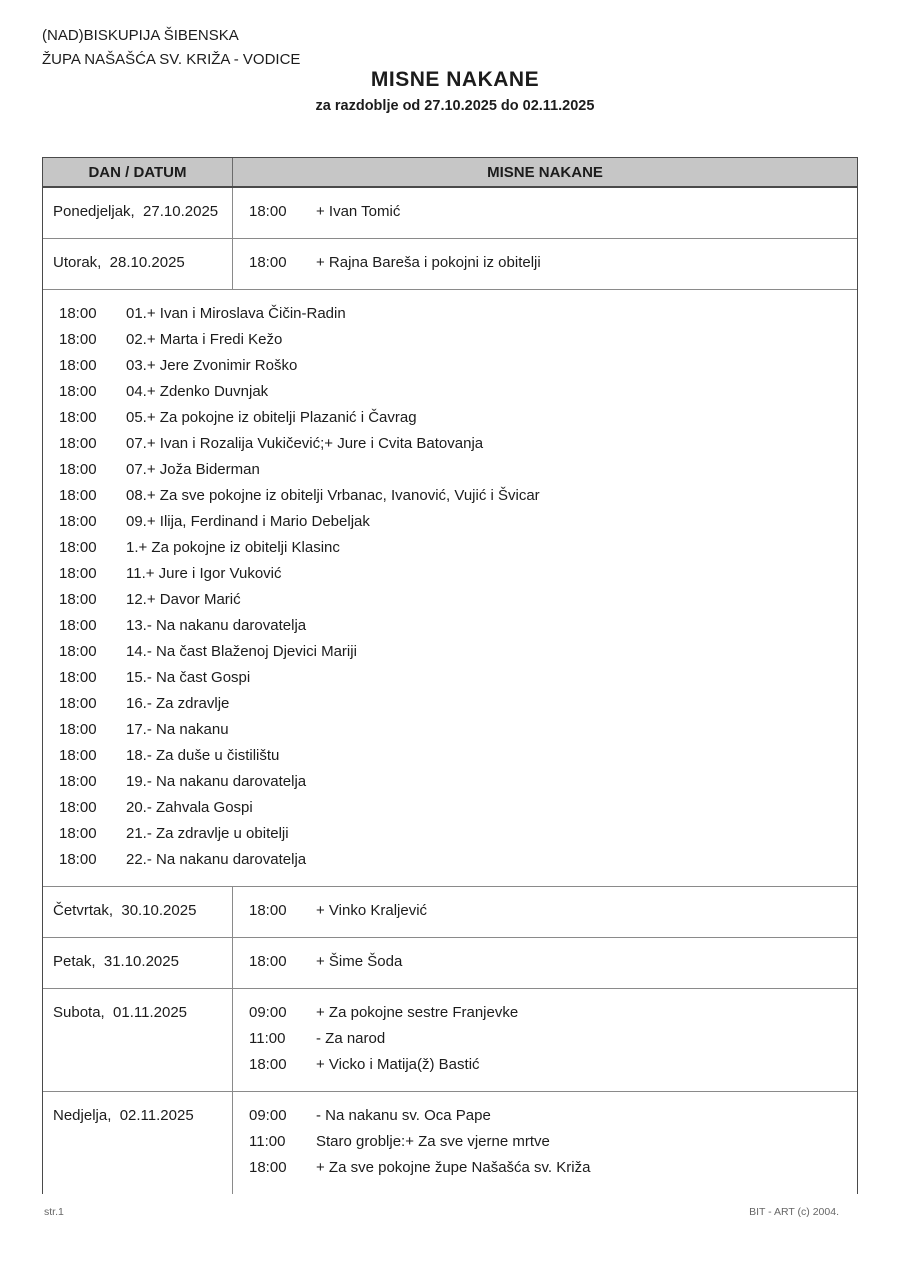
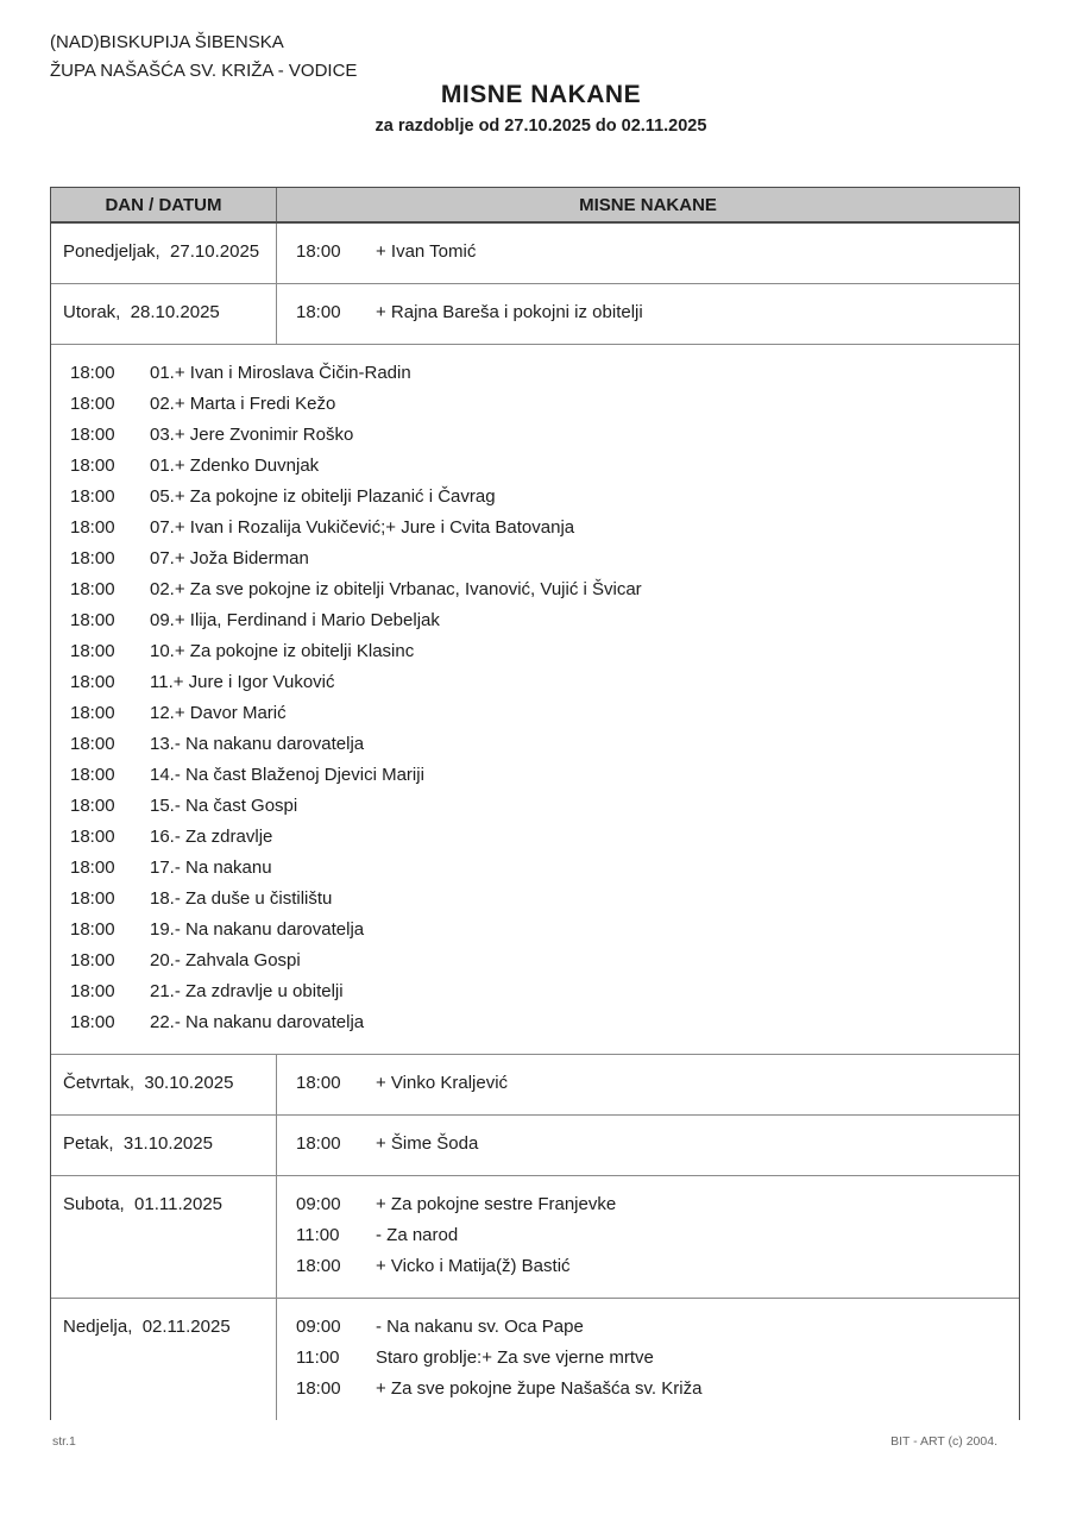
  (NAD)BISKUPIJA ŠIBENSKA
  ŽUPA NAŠAŠĆA SV. KRIŽA - VODICE
  MISNE NAKANE
  za razdoblje od 27.10.2025 do 02.11.2025
  DAN / DATUM
  MISNE NAKANE
  Ponedjeljak, 27.10.2025
  18:00
  + Ivan Tomić
  Utorak, 28.10.2025
  18:00
  + Rajna Bareša i pokojni iz obitelji
  18:00
  01.+ Ivan i Miroslava Čičin-Radin
  18:00
  02.+ Marta i Fredi Kežo
  18:00
  03.+ Jere Zvonimir Roško
  18:00
- 04.+ Zdenko Duvnjak
+ 01.+ Zdenko Duvnjak
  18:00
  05.+ Za pokojne iz obitelji Plazanić i Čavrag
  18:00
  07.+ Ivan i Rozalija Vukičević;+ Jure i Cvita Batovanja
  18:00
  07.+ Joža Biderman
  18:00
- 08.+ Za sve pokojne iz obitelji Vrbanac, Ivanović, Vujić i Švicar
+ 02.+ Za sve pokojne iz obitelji Vrbanac, Ivanović, Vujić i Švicar
  18:00
  09.+ Ilija, Ferdinand i Mario Debeljak
  18:00
- 1.+ Za pokojne iz obitelji Klasinc
+ 10.+ Za pokojne iz obitelji Klasinc
  18:00
  11.+ Jure i Igor Vuković
  18:00
  12.+ Davor Marić
  18:00
  13.- Na nakanu darovatelja
  18:00
  14.- Na čast Blaženoj Djevici Mariji
  18:00
  15.- Na čast Gospi
  18:00
  16.- Za zdravlje
  18:00
  17.- Na nakanu
  18:00
  18.- Za duše u čistilištu
  18:00
  19.- Na nakanu darovatelja
  18:00
  20.- Zahvala Gospi
  18:00
  21.- Za zdravlje u obitelji
  18:00
  22.- Na nakanu darovatelja
  Četvrtak, 30.10.2025
  18:00
  + Vinko Kraljević
  Petak, 31.10.2025
  18:00
  + Šime Šoda
  Subota, 01.11.2025
  09:00
  + Za pokojne sestre Franjevke
  11:00
  - Za narod
  18:00
  + Vicko i Matija(ž) Bastić
  Nedjelja, 02.11.2025
  09:00
  - Na nakanu sv. Oca Pape
  11:00
  Staro groblje:+ Za sve vjerne mrtve
  18:00
  + Za sve pokojne župe Našašća sv. Križa
  str.1
  BIT - ART (c) 2004.
